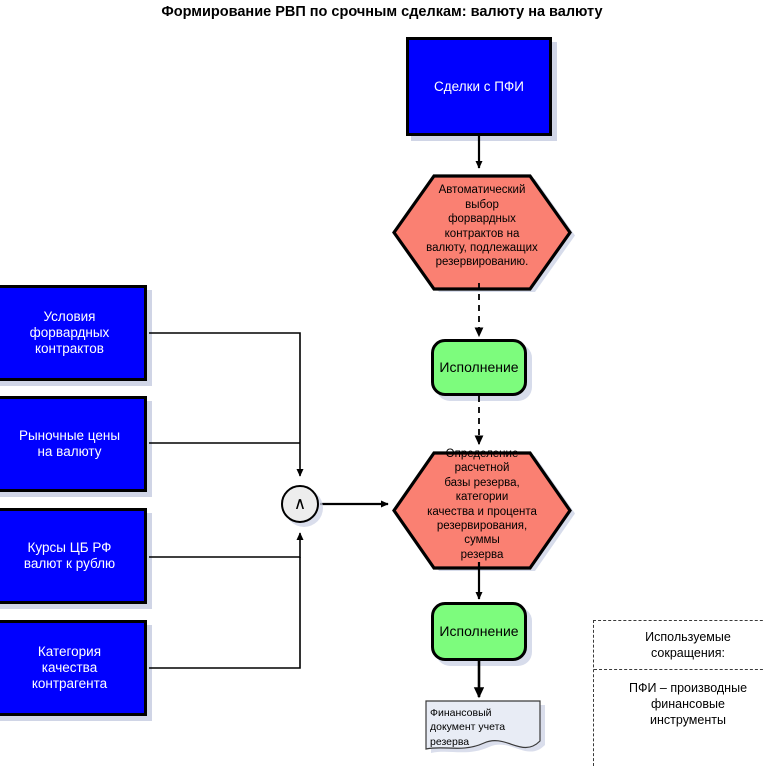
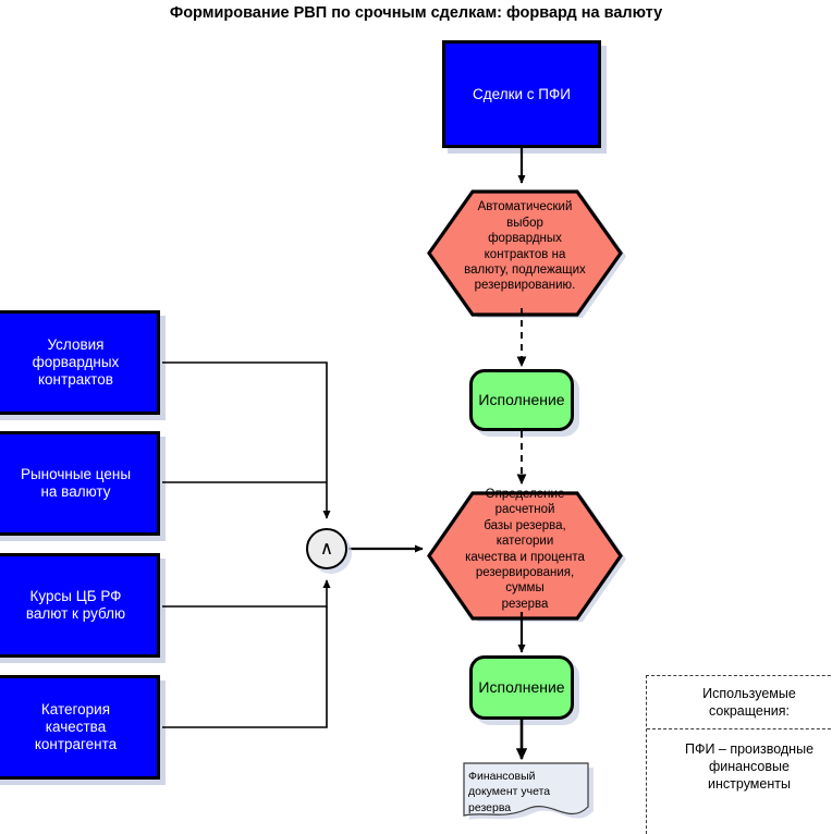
- Формирование РВП по срочным сделкам: валюту на валюту
+ Формирование РВП по срочным сделкам: форвард на валюту
  Сделки с ПФИ
  Автоматический выбор
  форвардных контрактов на
  валюту, подлежащих
  резервированию.
  Исполнение
  Определение расчетной
  базы резерва, категории
  качества и процента
  резервирования, суммы
  резерва
  Исполнение
  Финансовый
  документ учета
  резерва
  ∧
  Условия
  форвардных
  контрактов
  Рыночные цены
  на валюту
  Курсы ЦБ РФ
  валют к рублю
  Категория
  качества
  контрагента
  Используемые
  сокращения:
  ПФИ – производные
  финансовые
  инструменты
